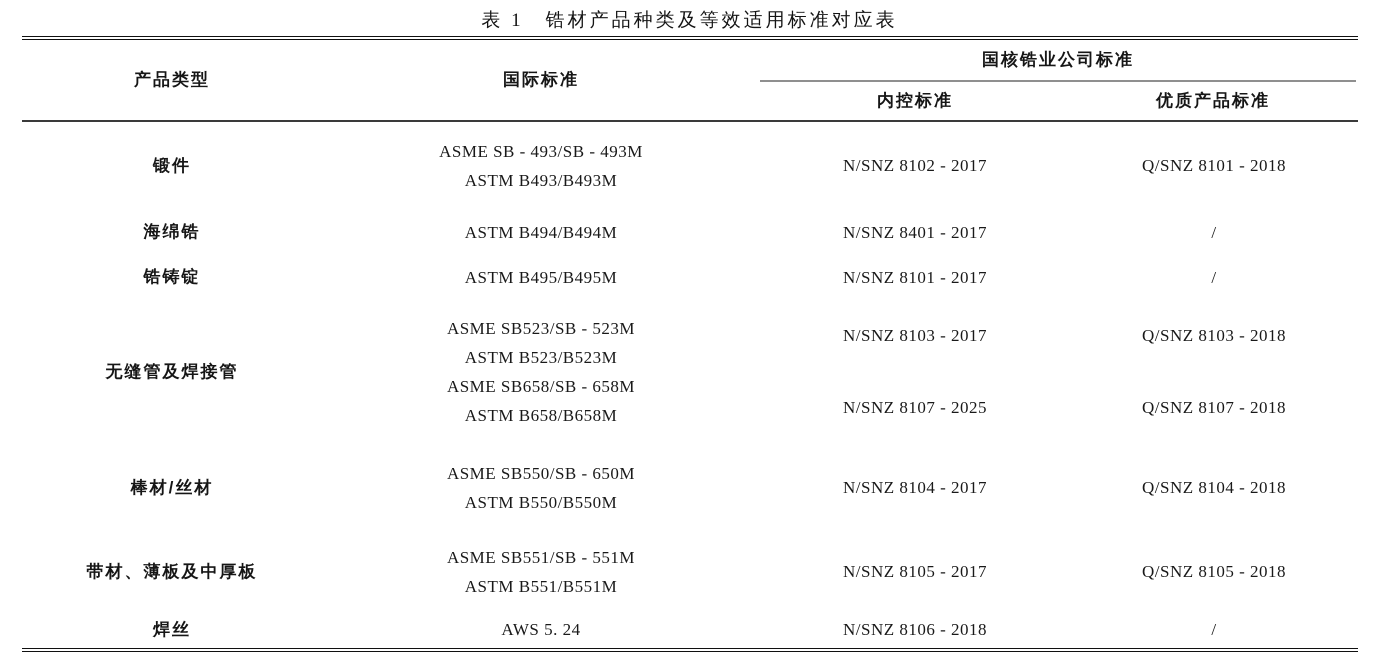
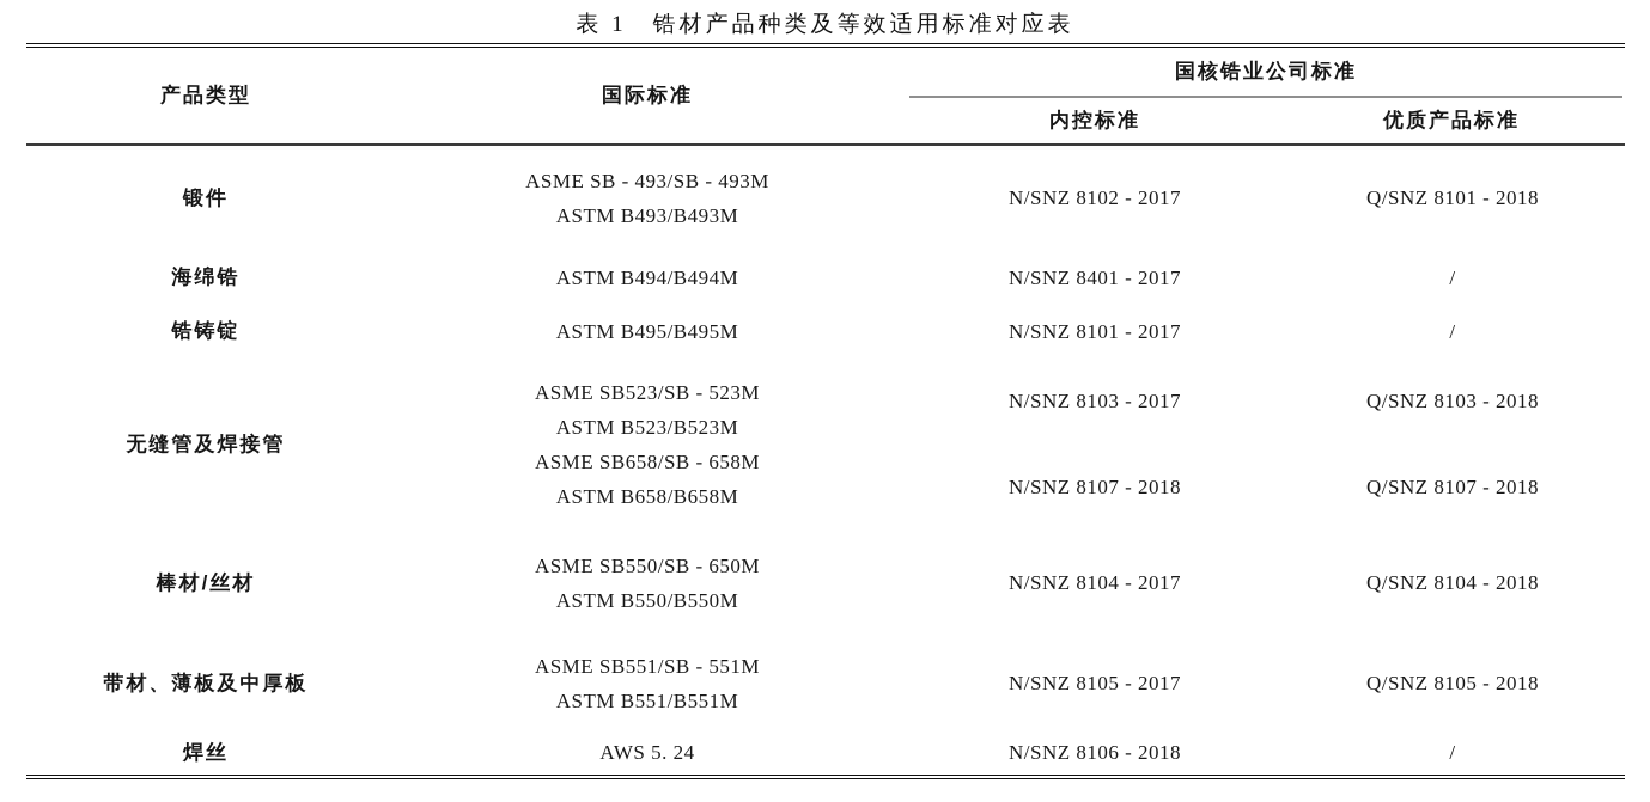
  表 1 锆材产品种类及等效适用标准对应表
  产品类型
  国际标准
  国核锆业公司标准
  内控标准
  优质产品标准
  锻件
  ASME SB - 493/SB - 493M
  ASTM B493/B493M
  N/SNZ 8102 - 2017
  Q/SNZ 8101 - 2018
  海绵锆
  ASTM B494/B494M
  N/SNZ 8401 - 2017
  /
  锆铸锭
  ASTM B495/B495M
  N/SNZ 8101 - 2017
  /
  无缝管及焊接管
  ASME SB523/SB - 523M
  ASTM B523/B523M
  ASME SB658/SB - 658M
  ASTM B658/B658M
  N/SNZ 8103 - 2017
  Q/SNZ 8103 - 2018
- N/SNZ 8107 - 2025
+ N/SNZ 8107 - 2018
  Q/SNZ 8107 - 2018
  棒材/丝材
  ASME SB550/SB - 650M
  ASTM B550/B550M
  N/SNZ 8104 - 2017
  Q/SNZ 8104 - 2018
  带材、薄板及中厚板
  ASME SB551/SB - 551M
  ASTM B551/B551M
  N/SNZ 8105 - 2017
  Q/SNZ 8105 - 2018
  焊丝
  AWS 5. 24
  N/SNZ 8106 - 2018
  /
